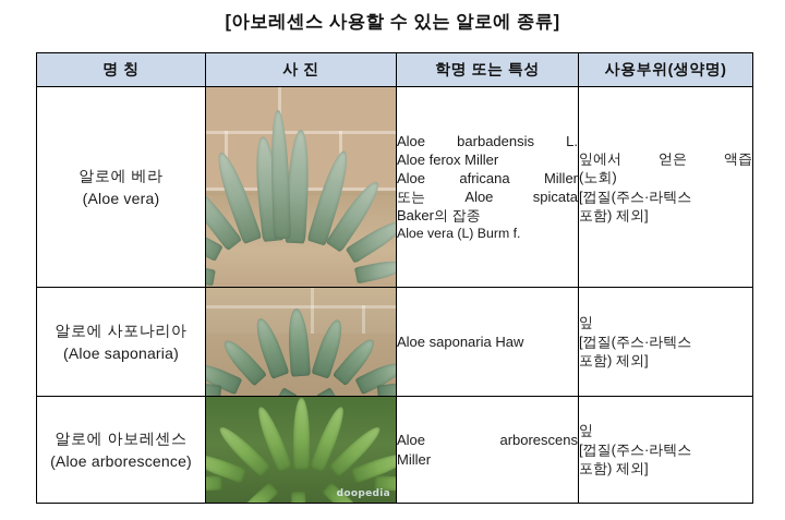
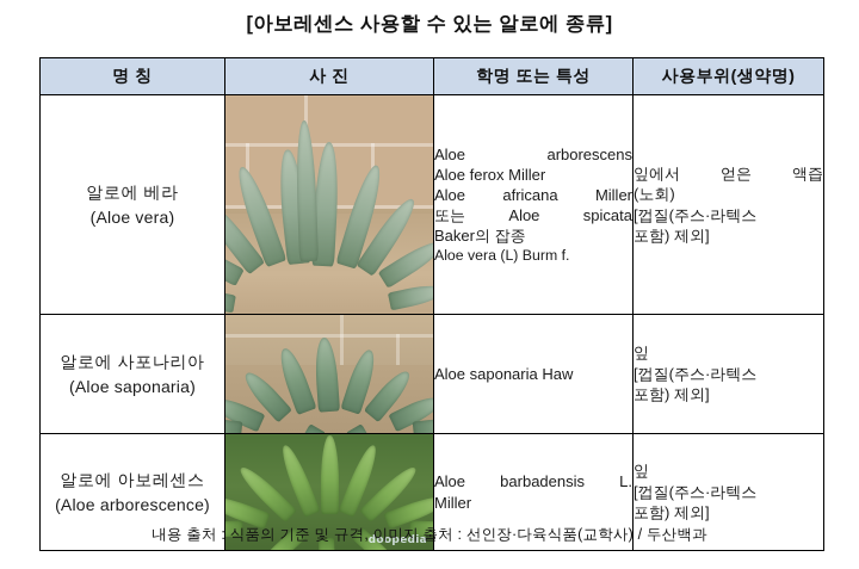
  [아보레센스 사용할 수 있는 알로에 종류]
  명 칭	사 진	학명 또는 특성	사용부위(생약명)
- 알로에 베라 (Aloe vera)		Aloe barbadensis L. Aloe ferox Miller Aloe africana Miller 또는 Aloe spicata Baker의 잡종 Aloe vera (L) Burm f.	잎에서 얻은 액즙 (노회) [껍질(주스·라텍스 포함) 제외]
+ 알로에 베라 (Aloe vera)		Aloe arborescens Aloe ferox Miller Aloe africana Miller 또는 Aloe spicata Baker의 잡종 Aloe vera (L) Burm f.	잎에서 얻은 액즙 (노회) [껍질(주스·라텍스 포함) 제외]
  알로에 사포나리아 (Aloe saponaria)		Aloe saponaria Haw	잎 [껍질(주스·라텍스 포함) 제외]
- 알로에 아보레센스 (Aloe arborescence)	doopedia	Aloe arborescens Miller	잎 [껍질(주스·라텍스 포함) 제외]
+ 알로에 아보레센스 (Aloe arborescence)	doopedia	Aloe barbadensis L. Miller	잎 [껍질(주스·라텍스 포함) 제외]
+ 내용 출처 : 식품의 기준 및 규격, 이미지 출처 : 선인장·다육식품(교학사) / 두산백과
